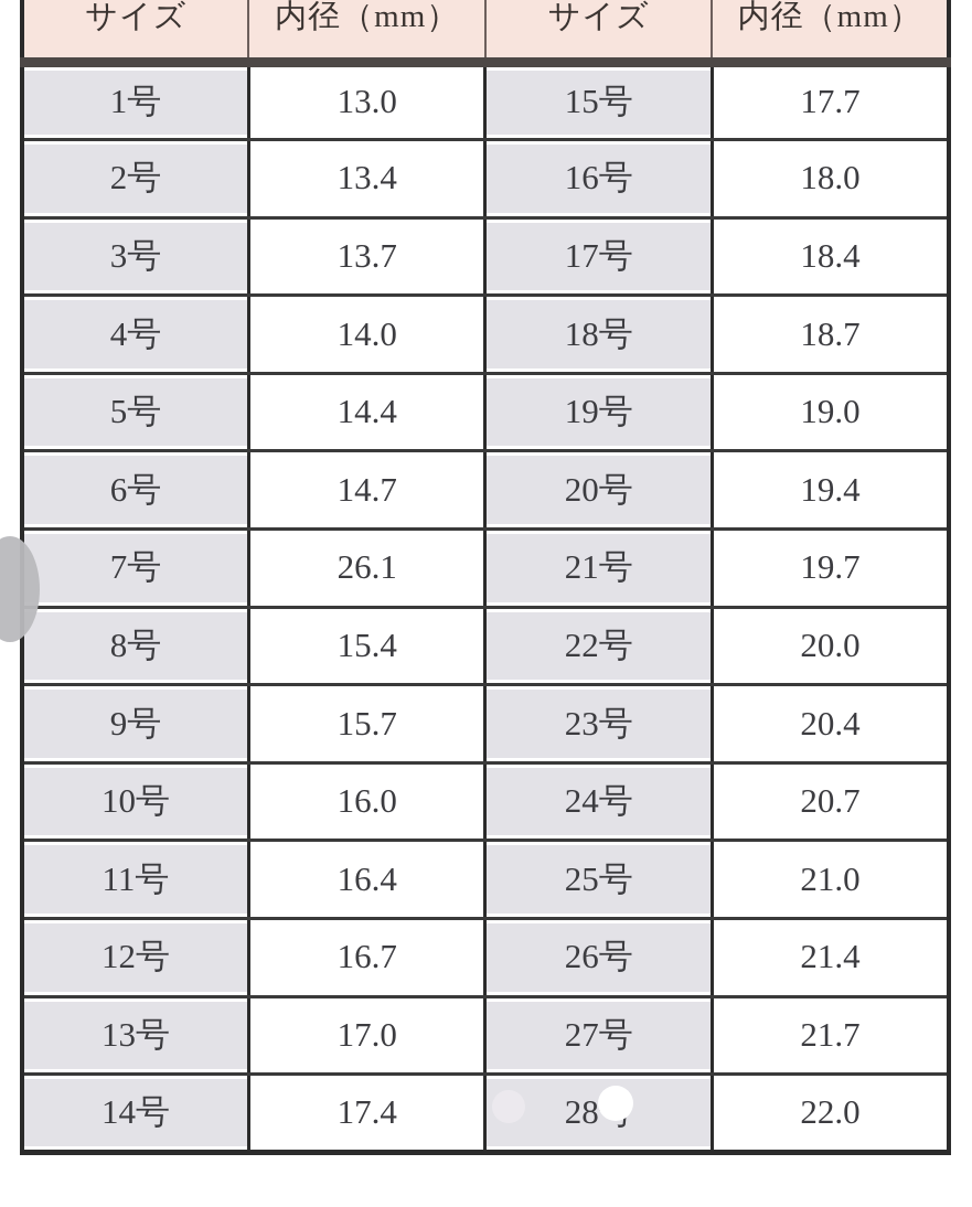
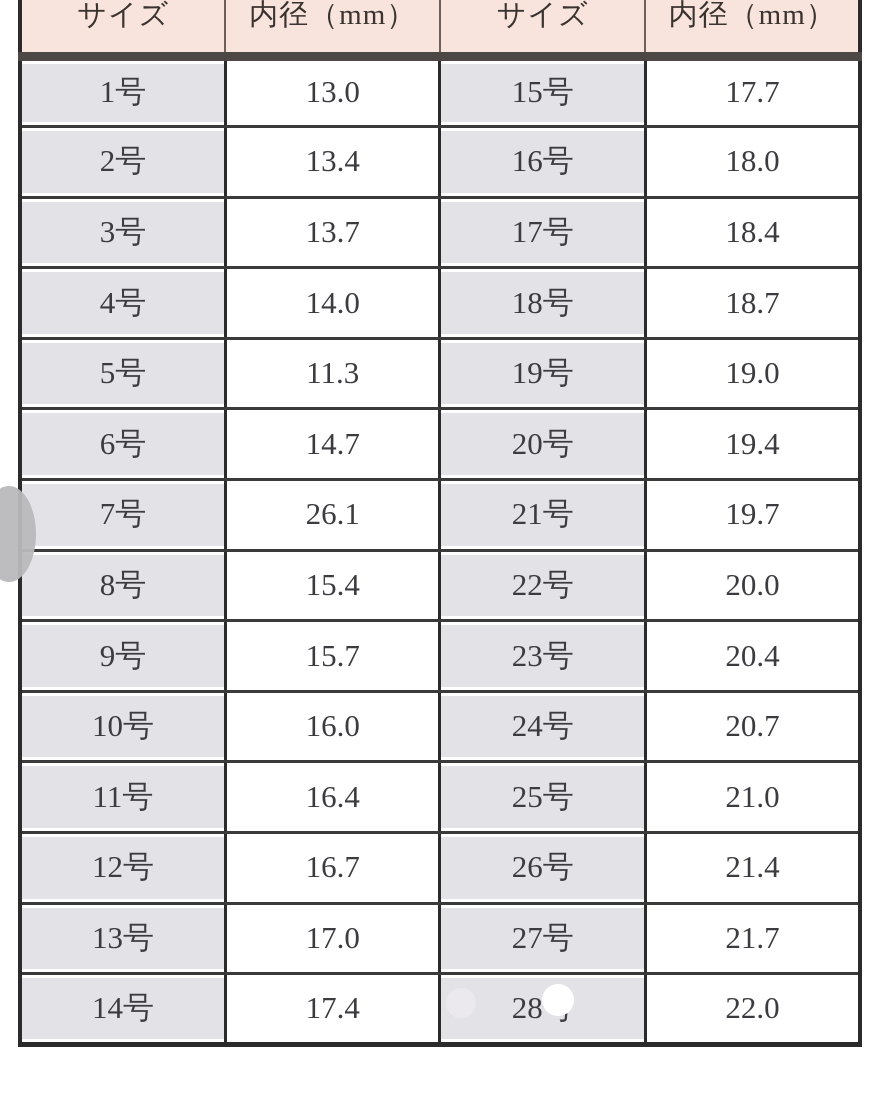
  サイズ	内径（mm）	サイズ	内径（mm）
  1号	13.0	15号	17.7
  2号	13.4	16号	18.0
  3号	13.7	17号	18.4
  4号	14.0	18号	18.7
- 5号	14.4	19号	19.0
+ 5号	11.3	19号	19.0
  6号	14.7	20号	19.4
  7号	26.1	21号	19.7
  8号	15.4	22号	20.0
  9号	15.7	23号	20.4
  10号	16.0	24号	20.7
  11号	16.4	25号	21.0
  12号	16.7	26号	21.4
  13号	17.0	27号	21.7
  14号	17.4	28	22.0
